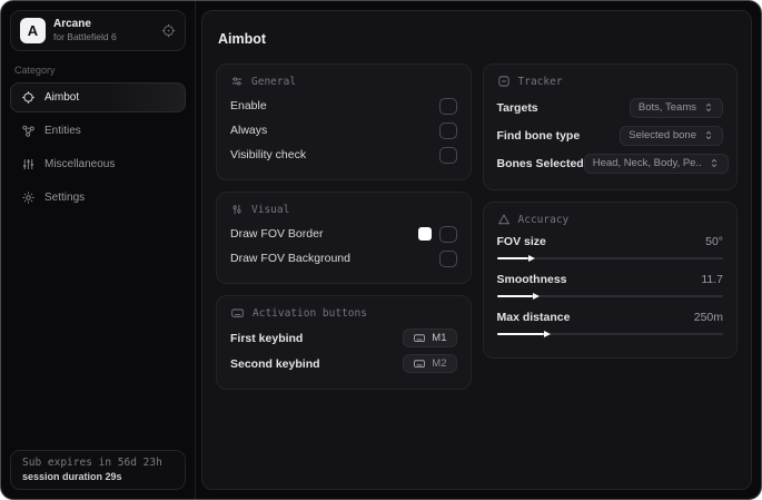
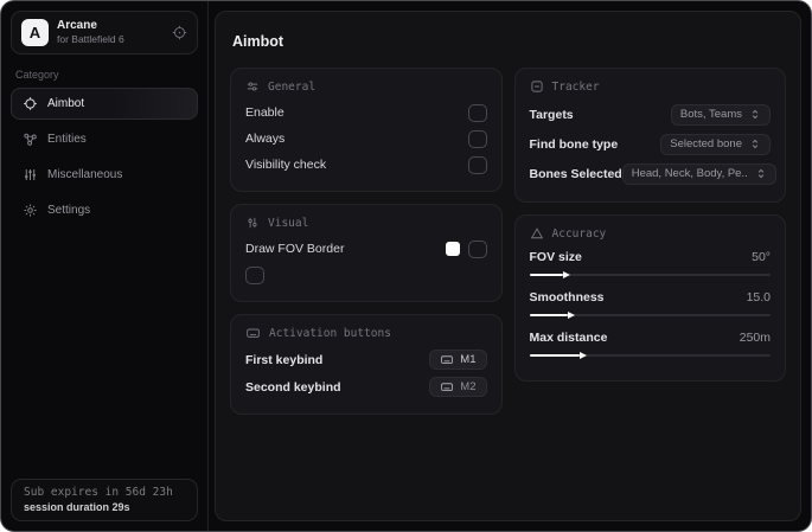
  A
  Arcane
  for Battlefield 6
  Category
  Aimbot
  Entities
  Miscellaneous
  Settings
  Sub expires in 56d 23h
  session duration 29s
  Aimbot
  General
  Enable
  Always
  Visibility check
  Visual
  Draw FOV Border
- Draw FOV Background
  Activation buttons
  First keybind
  M1
  Second keybind
  M2
  Tracker
  Targets
  Bots, Teams
  Find bone type
  Selected bone
  Bones Selected
  Head, Neck, Body, Pe..
  Accuracy
  FOV size
  50°
  Smoothness
- 11.7
+ 15.0
  Max distance
  250m
